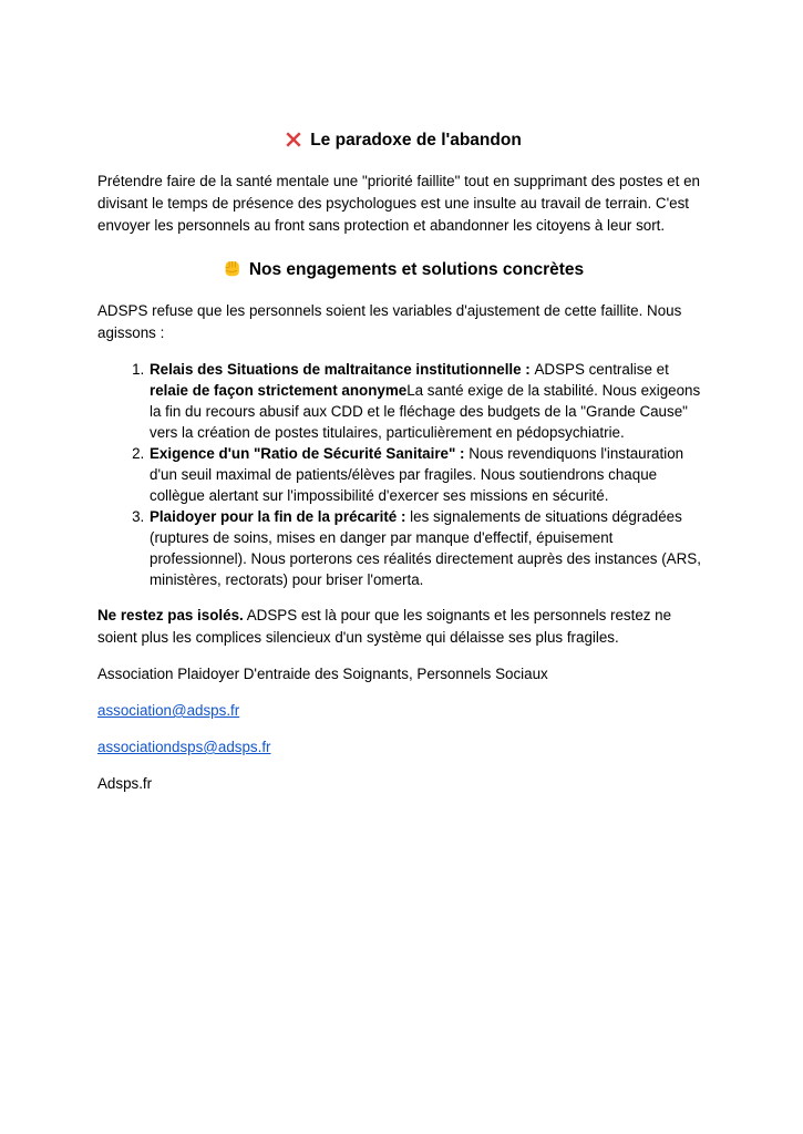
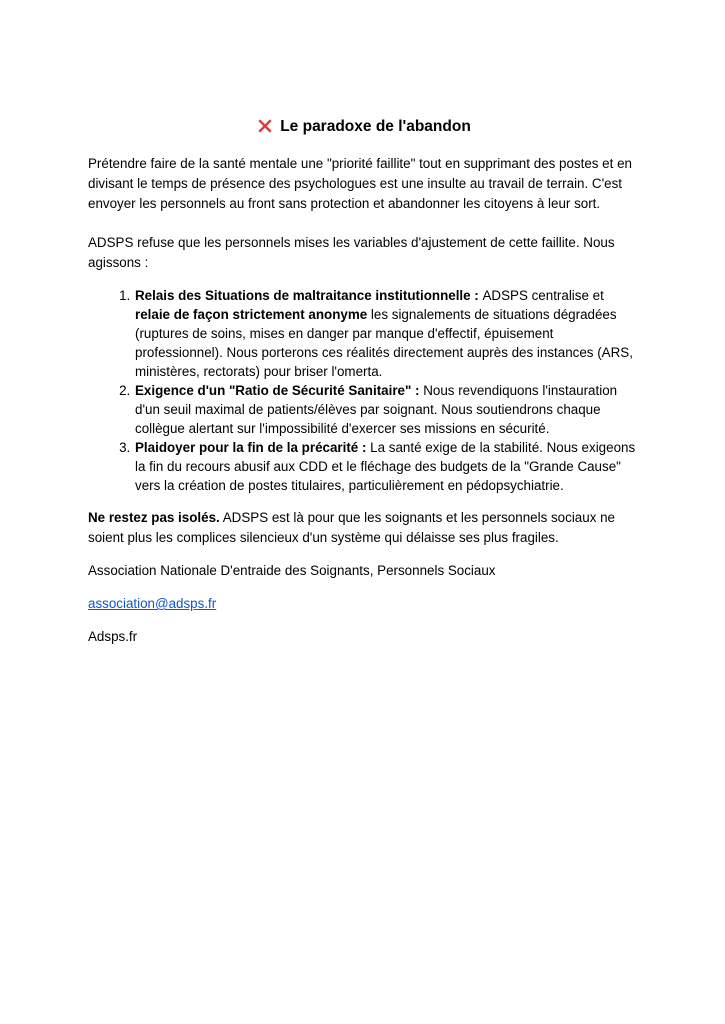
  Le paradoxe de l'abandon
  Prétendre faire de la santé mentale une "priorité faillite" tout en supprimant des postes et en divisant le temps de présence des psychologues est une insulte au travail de terrain. C'est envoyer les personnels au front sans protection et abandonner les citoyens à leur sort.
- Nos engagements et solutions concrètes
- ADSPS refuse que les personnels soient les variables d'ajustement de cette faillite. Nous agissons :
+ ADSPS refuse que les personnels mises les variables d'ajustement de cette faillite. Nous agissons :
- Relais des Situations de maltraitance institutionnelle : ADSPS centralise et relaie de façon strictement anonymeLa santé exige de la stabilité. Nous exigeons la fin du recours abusif aux CDD et le fléchage des budgets de la "Grande Cause" vers la création de postes titulaires, particulièrement en pédopsychiatrie.
+ Relais des Situations de maltraitance institutionnelle : ADSPS centralise et relaie de façon strictement anonyme les signalements de situations dégradées (ruptures de soins, mises en danger par manque d'effectif, épuisement professionnel). Nous porterons ces réalités directement auprès des instances (ARS, ministères, rectorats) pour briser l'omerta.
- Exigence d'un "Ratio de Sécurité Sanitaire" : Nous revendiquons l'instauration d'un seuil maximal de patients/élèves par fragiles. Nous soutiendrons chaque collègue alertant sur l'impossibilité d'exercer ses missions en sécurité.
+ Exigence d'un "Ratio de Sécurité Sanitaire" : Nous revendiquons l'instauration d'un seuil maximal de patients/élèves par soignant. Nous soutiendrons chaque collègue alertant sur l'impossibilité d'exercer ses missions en sécurité.
- Plaidoyer pour la fin de la précarité : les signalements de situations dégradées (ruptures de soins, mises en danger par manque d'effectif, épuisement professionnel). Nous porterons ces réalités directement auprès des instances (ARS, ministères, rectorats) pour briser l'omerta.
+ Plaidoyer pour la fin de la précarité : La santé exige de la stabilité. Nous exigeons la fin du recours abusif aux CDD et le fléchage des budgets de la "Grande Cause" vers la création de postes titulaires, particulièrement en pédopsychiatrie.
- Ne restez pas isolés. ADSPS est là pour que les soignants et les personnels restez ne soient plus les complices silencieux d'un système qui délaisse ses plus fragiles.
+ Ne restez pas isolés. ADSPS est là pour que les soignants et les personnels sociaux ne soient plus les complices silencieux d'un système qui délaisse ses plus fragiles.
- Association Plaidoyer D'entraide des Soignants, Personnels Sociaux
+ Association Nationale D'entraide des Soignants, Personnels Sociaux
  association@adsps.fr
- associationdsps@adsps.fr
  Adsps.fr
